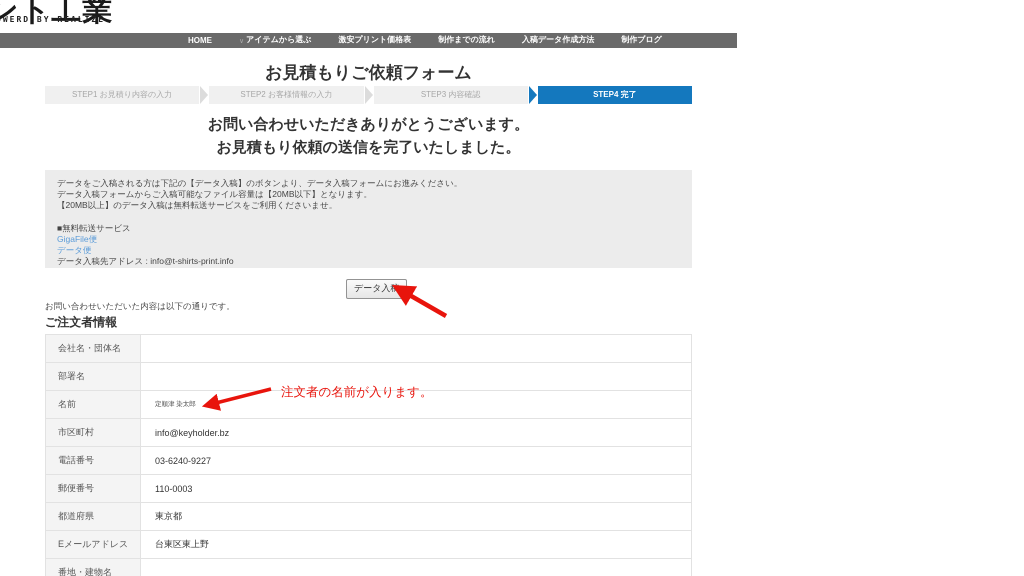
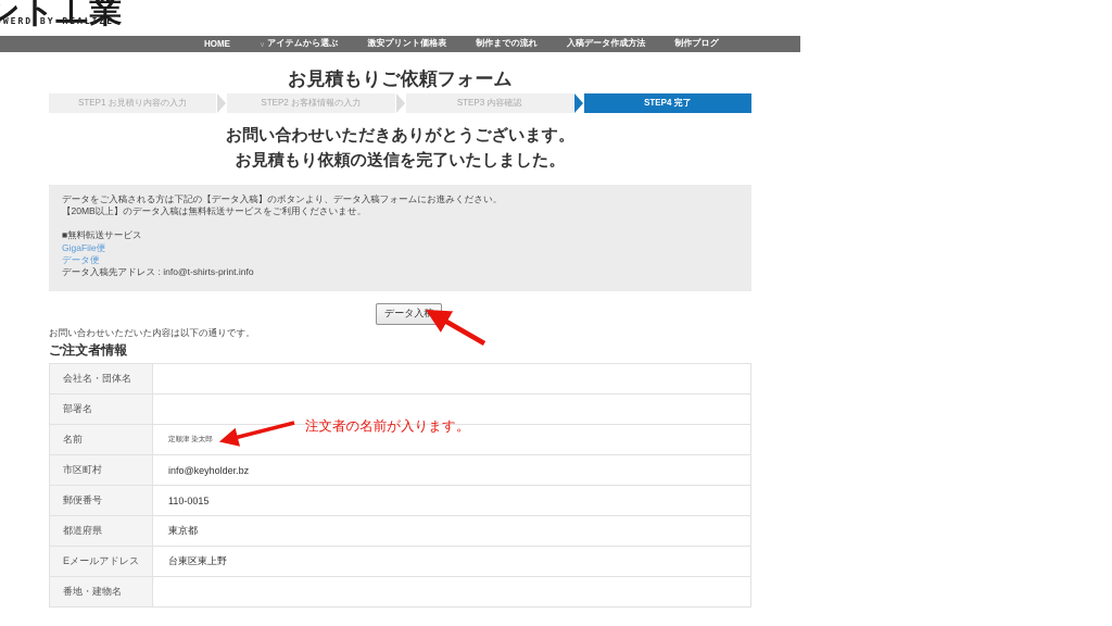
  ント工業
  WERD BY REALIZE
  HOME
  アイテムから選ぶ
  激安プリント価格表
  制作までの流れ
  入稿データ作成方法
  制作ブログ
  お見積もりご依頼フォーム
  STEP1 お見積り内容の入力
  STEP2 お客様情報の入力
  STEP3 内容確認
  STEP4 完了
  お問い合わせいただきありがとうございます。
  お見積もり依頼の送信を完了いたしました。
  データをご入稿される方は下記の【データ入稿】のボタンより、データ入稿フォームにお進みください。
- データ入稿フォームからご入稿可能なファイル容量は【20MB以下】となります。
  【20MB以上】のデータ入稿は無料転送サービスをご利用くださいませ。
  ■無料転送サービス
  GigaFile便
  データ便
  データ入稿先アドレス : info@t-shirts-print.info
  データ入稿
  お問い合わせいただいた内容は以下の通りです。
  ご注文者情報
  会社名・団体名
  部署名
  市区町村	info@keyholder.bz
- 電話番号	03-6240-9227
- 郵便番号	110-0003
+ 郵便番号	110-0015
  都道府県	東京都
  Eメールアドレス	台東区東上野
  番地・建物名
  注文者の名前が入ります。
